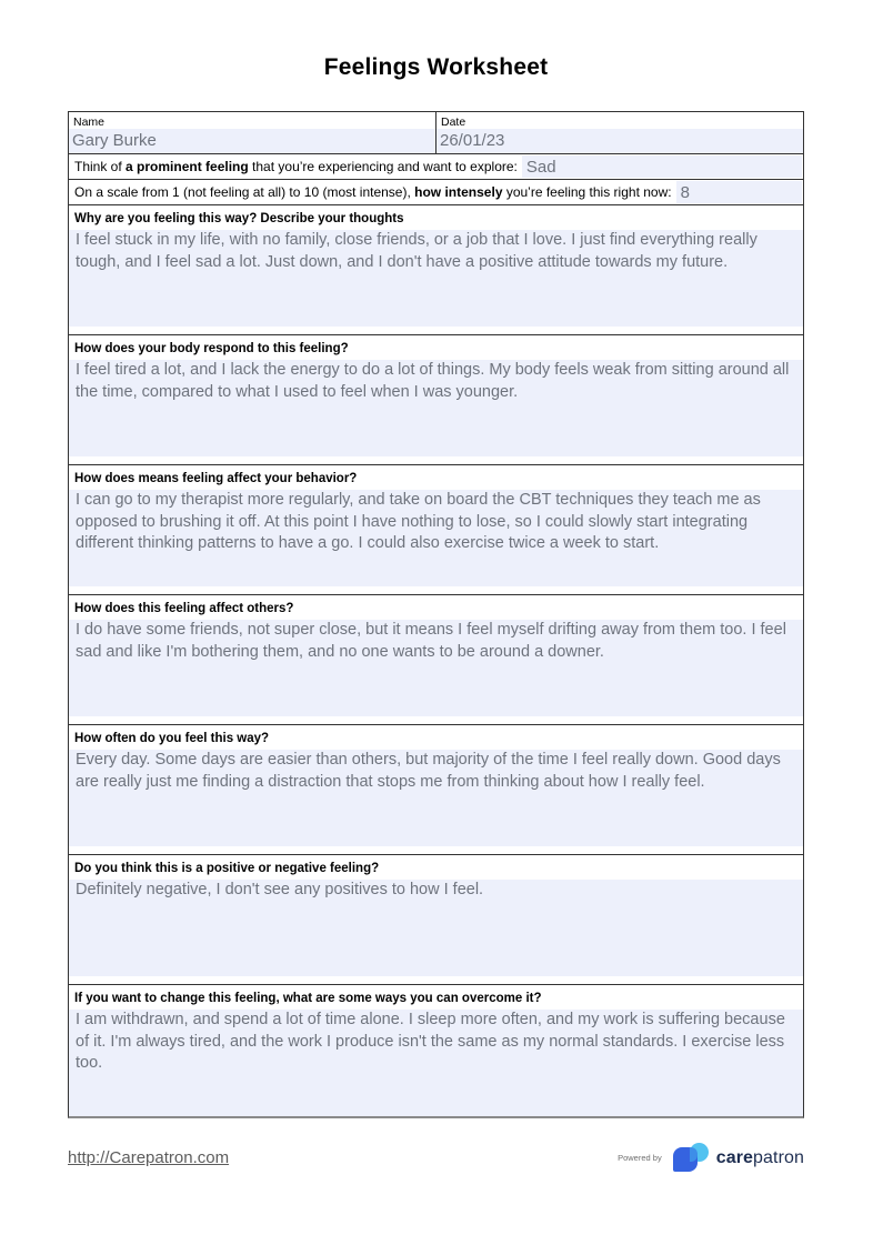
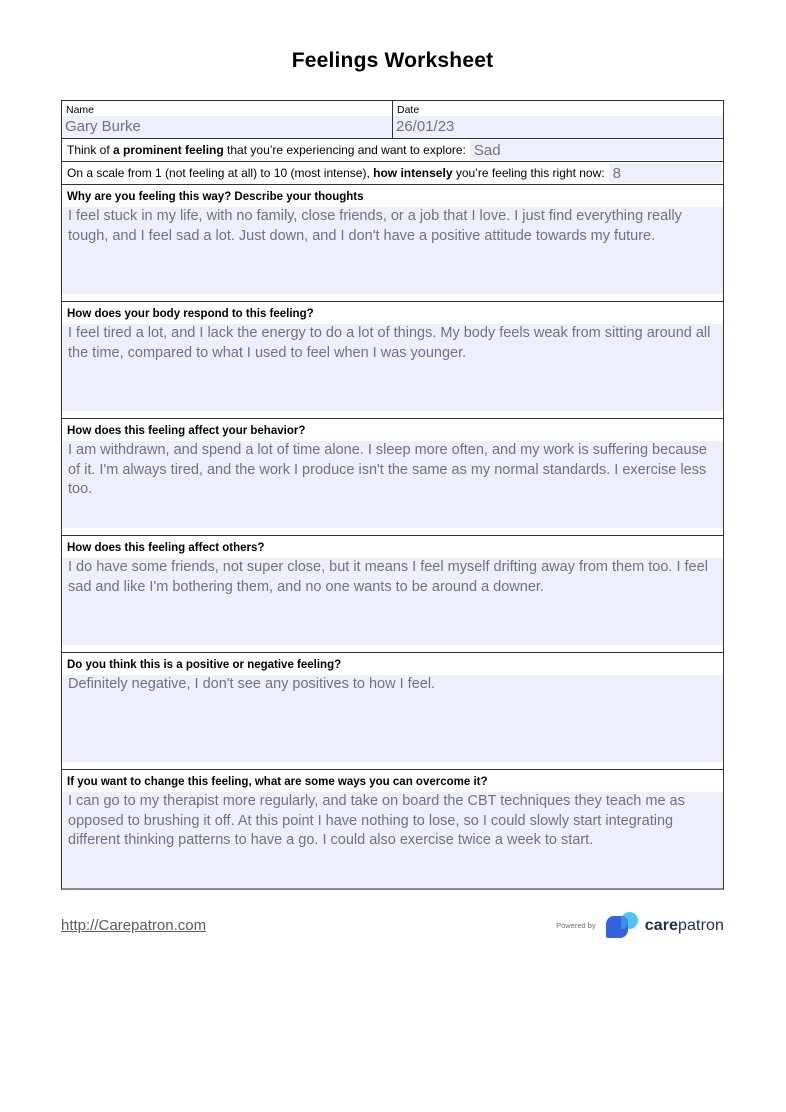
  Feelings Worksheet
  Name
  Gary Burke
  Date
  26/01/23
  Think of
  a prominent feeling
  that you’re experiencing and want to explore:
  Sad
  On a scale from 1 (not feeling at all) to 10 (most intense),
  how intensely
  you’re feeling this right now:
  8
  Why are you feeling this way? Describe your thoughts
  I feel stuck in my life, with no family, close friends, or a job that I love. I just find everything really tough, and I feel sad a lot. Just down, and I don't have a positive attitude towards my future.
  How does your body respond to this feeling?
  I feel tired a lot, and I lack the energy to do a lot of things. My body feels weak from sitting around all the time, compared to what I used to feel when I was younger.
- How does means feeling affect your behavior?
+ How does this feeling affect your behavior?
- I can go to my therapist more regularly, and take on board the CBT techniques they teach me as opposed to brushing it off. At this point I have nothing to lose, so I could slowly start integrating different thinking patterns to have a go. I could also exercise twice a week to start.
+ I am withdrawn, and spend a lot of time alone. I sleep more often, and my work is suffering because of it. I'm always tired, and the work I produce isn't the same as my normal standards. I exercise less too.
  How does this feeling affect others?
  I do have some friends, not super close, but it means I feel myself drifting away from them too. I feel sad and like I'm bothering them, and no one wants to be around a downer.
- How often do you feel this way?
- Every day. Some days are easier than others, but majority of the time I feel really down. Good days are really just me finding a distraction that stops me from thinking about how I really feel.
  Do you think this is a positive or negative feeling?
  Definitely negative, I don't see any positives to how I feel.
  If you want to change this feeling, what are some ways you can overcome it?
- I am withdrawn, and spend a lot of time alone. I sleep more often, and my work is suffering because of it. I'm always tired, and the work I produce isn't the same as my normal standards. I exercise less too.
+ I can go to my therapist more regularly, and take on board the CBT techniques they teach me as opposed to brushing it off. At this point I have nothing to lose, so I could slowly start integrating different thinking patterns to have a go. I could also exercise twice a week to start.
  http://Carepatron.com
  Powered by
  carepatron
